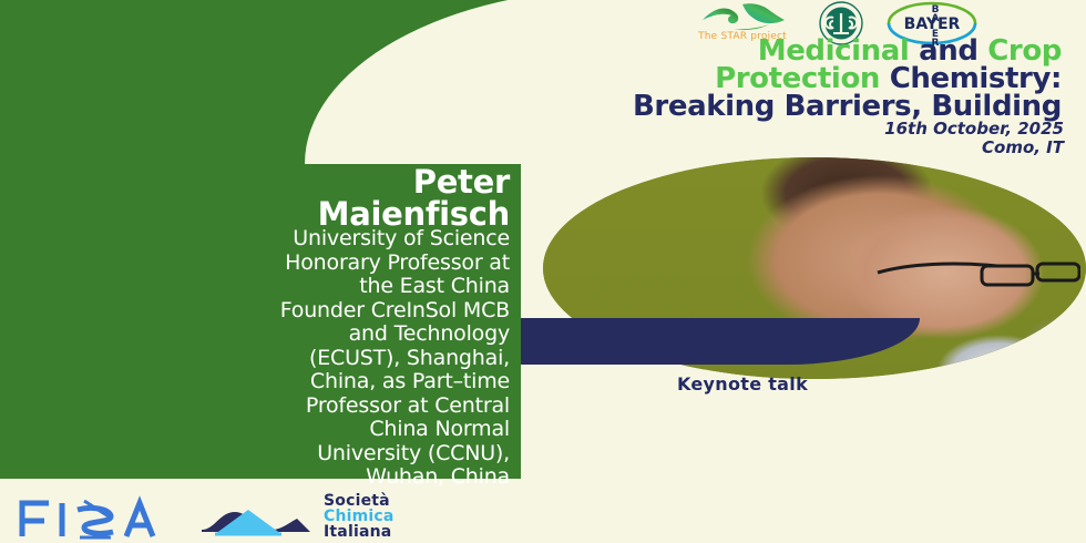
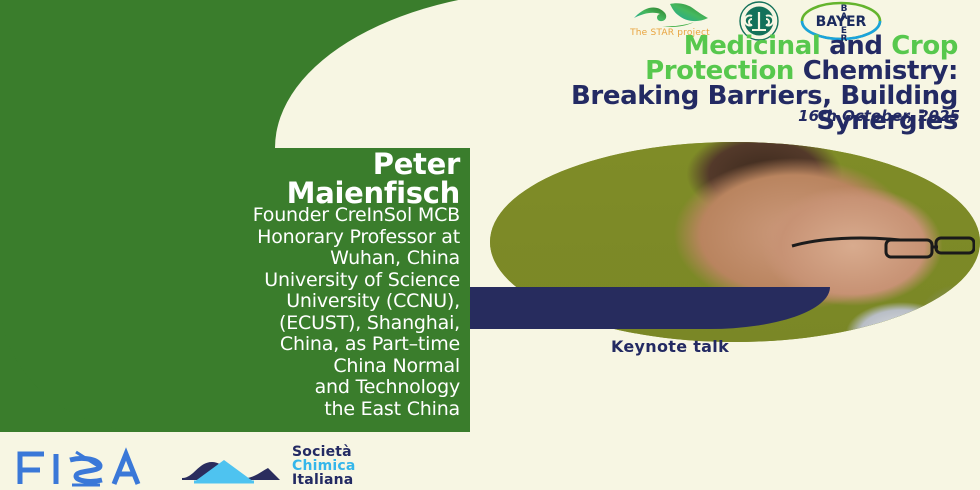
  The STAR project
  BAYER
  B
  A
  E
  R
  Medicinal and Crop
  Protection Chemistry:
  Breaking Barriers, Building
+ Synergies
  16th October, 2025
- Como, IT
  Keynote talk
  Peter
  Maienfisch
- University of Science
+ Founder CreInSol MCB
  Honorary Professor at
- the East China
+ Wuhan, China
- Founder CreInSol MCB
+ University of Science
- and Technology
+ University (CCNU),
  (ECUST), Shanghai,
  China, as Part–time
- Professor at Central
  China Normal
- University (CCNU),
+ and Technology
- Wuhan, China
+ the East China
  Società
  Chimica
  Italiana
